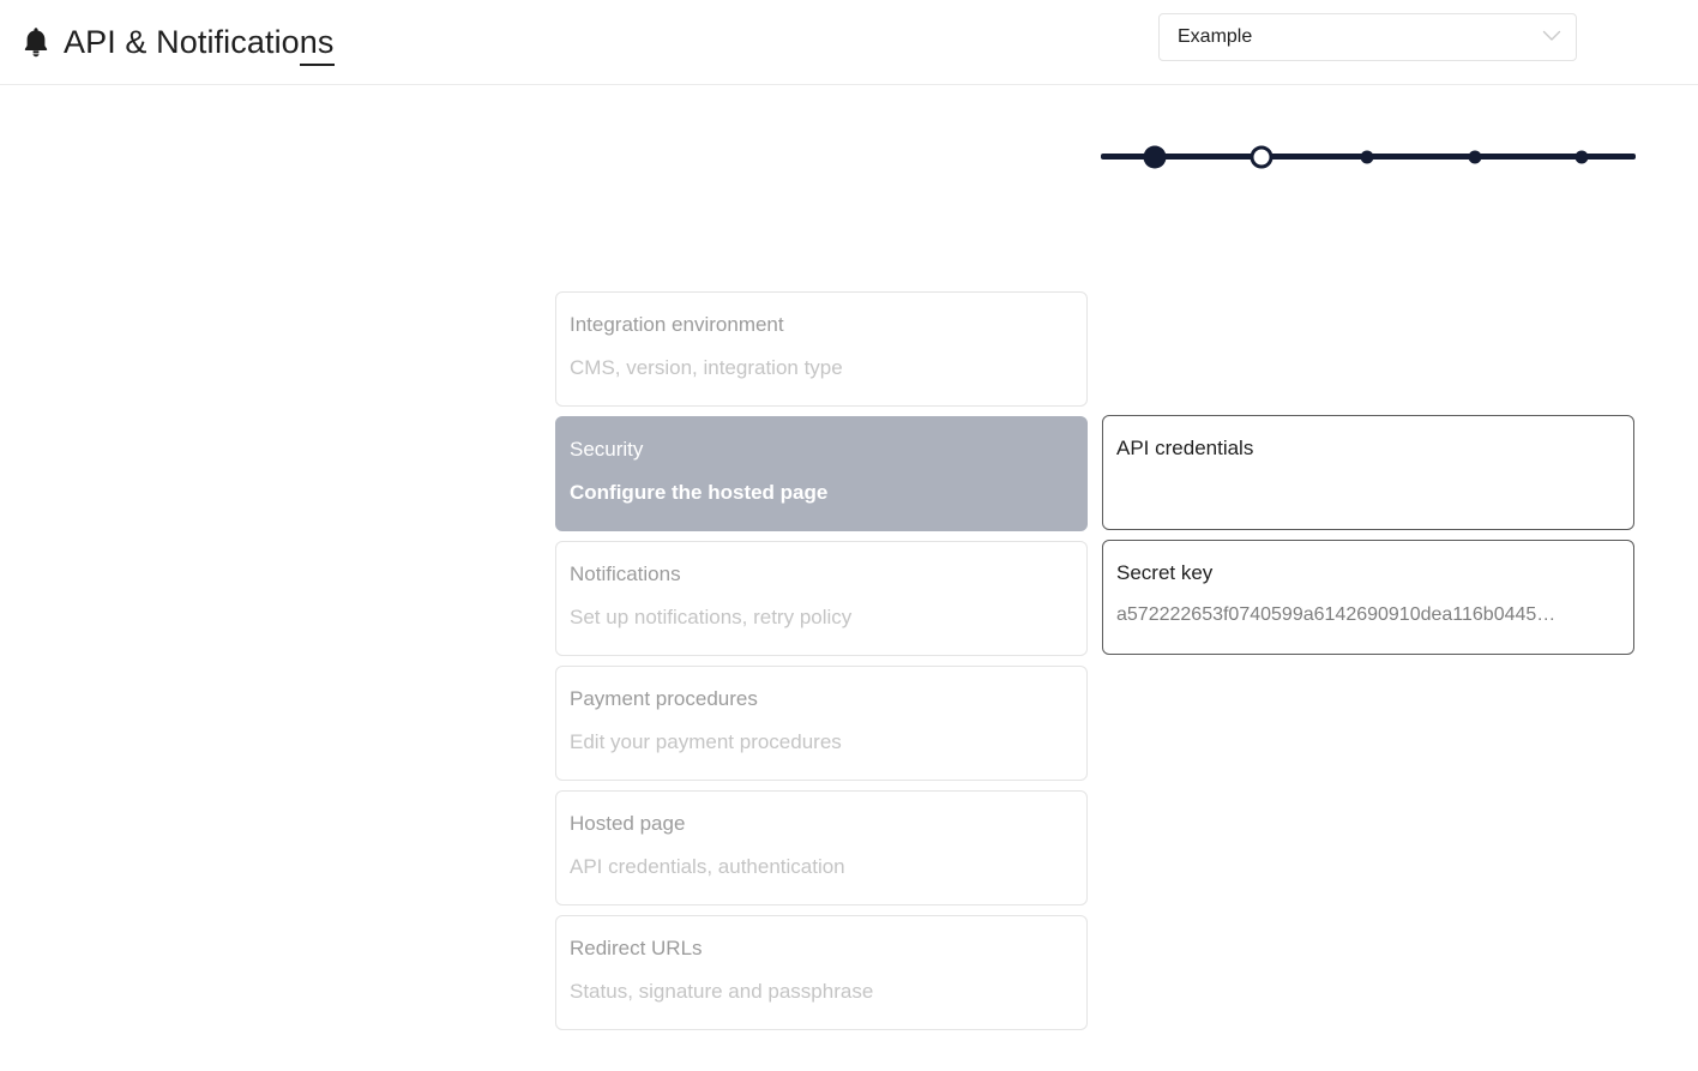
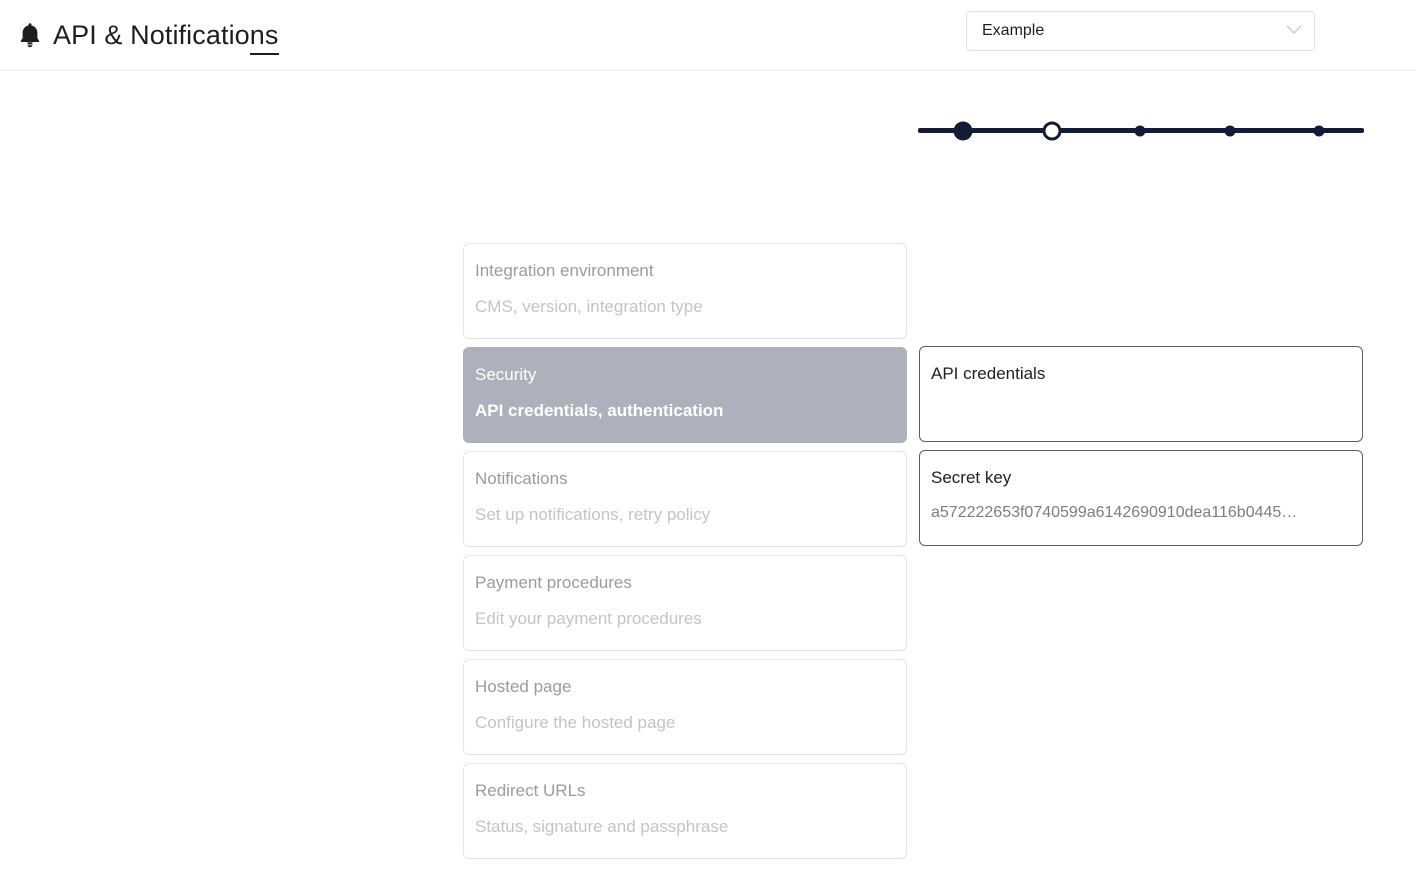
  API & Notifications
  Example
  Integration environment
  CMS, version, integration type
  Security
- Configure the hosted page
+ API credentials, authentication
  Notifications
  Set up notifications, retry policy
  Payment procedures
  Edit your payment procedures
  Hosted page
- API credentials, authentication
+ Configure the hosted page
  Redirect URLs
  Status, signature and passphrase
  API credentials
  Secret key
  a572222653f0740599a6142690910dea116b0445…
